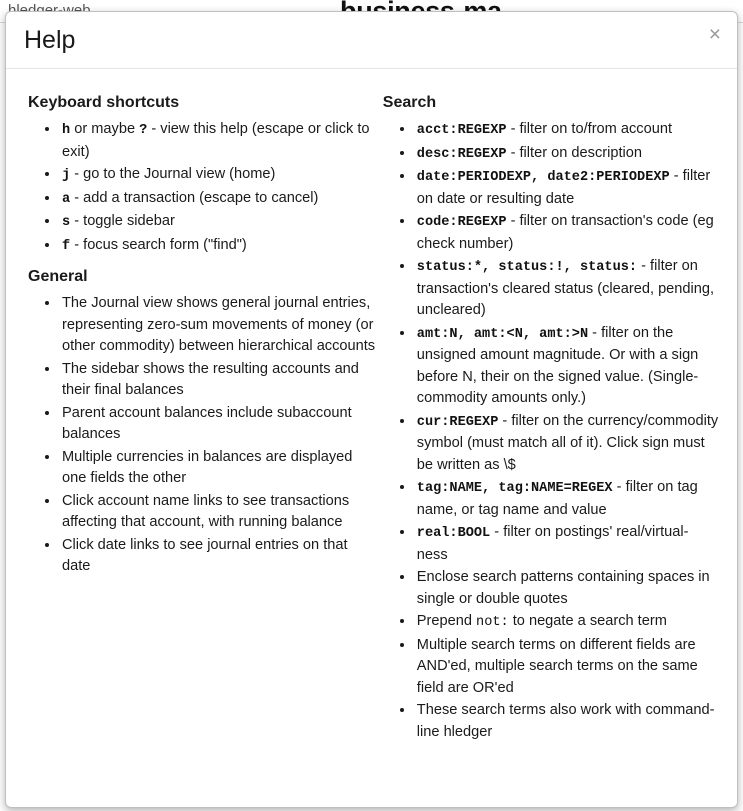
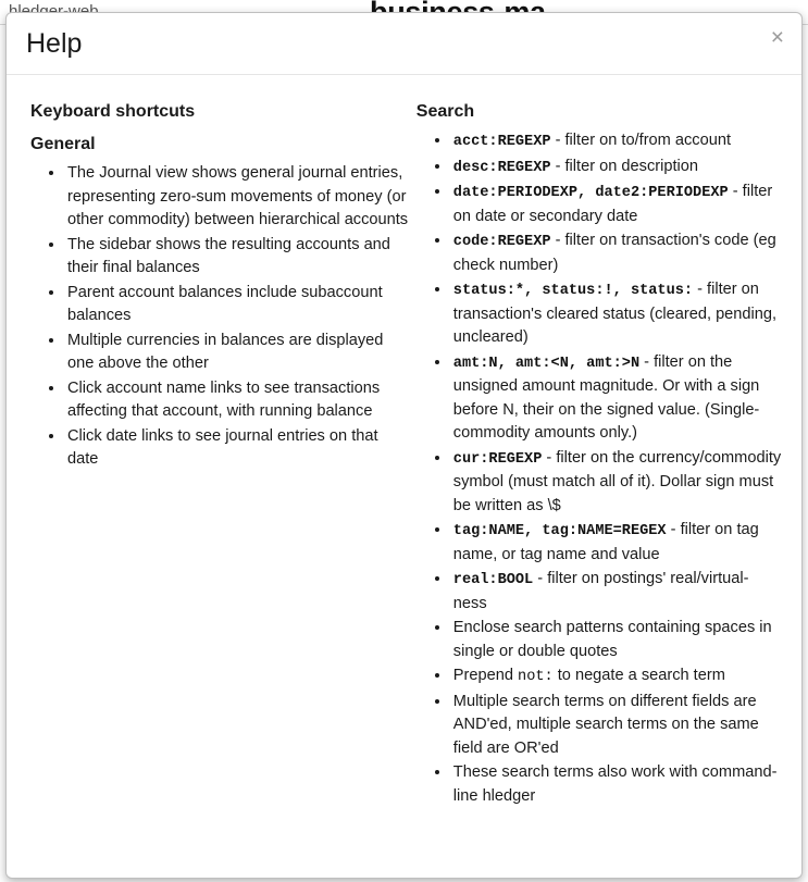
  Help
  ×
  Keyboard shortcuts
- h or maybe ? - view this help (escape or click to exit)
- j - go to the Journal view (home)
- a - add a transaction (escape to cancel)
- s - toggle sidebar
- f - focus search form ("find")
  General
  The Journal view shows general journal entries, representing zero-sum movements of money (or other commodity) between hierarchical accounts
  The sidebar shows the resulting accounts and their final balances
  Parent account balances include subaccount balances
- Multiple currencies in balances are displayed one fields the other
+ Multiple currencies in balances are displayed one above the other
  Click account name links to see transactions affecting that account, with running balance
  Click date links to see journal entries on that date
  Search
  acct:REGEXP - filter on to/from account
  desc:REGEXP - filter on description
- date:PERIODEXP, date2:PERIODEXP - filter on date or resulting date
+ date:PERIODEXP, date2:PERIODEXP - filter on date or secondary date
  code:REGEXP - filter on transaction's code (eg check number)
  status:*, status:!, status: - filter on transaction's cleared status (cleared, pending, uncleared)
  amt:N, amt:<N, amt:>N - filter on the unsigned amount magnitude. Or with a sign before N, their on the signed value. (Single-commodity amounts only.)
- cur:REGEXP - filter on the currency/commodity symbol (must match all of it). Click sign must be written as \$
+ cur:REGEXP - filter on the currency/commodity symbol (must match all of it). Dollar sign must be written as \$
  tag:NAME, tag:NAME=REGEX - filter on tag name, or tag name and value
  real:BOOL - filter on postings' real/virtual-ness
  Enclose search patterns containing spaces in single or double quotes
  Prepend not: to negate a search term
  Multiple search terms on different fields are AND'ed, multiple search terms on the same field are OR'ed
  These search terms also work with command-line hledger
